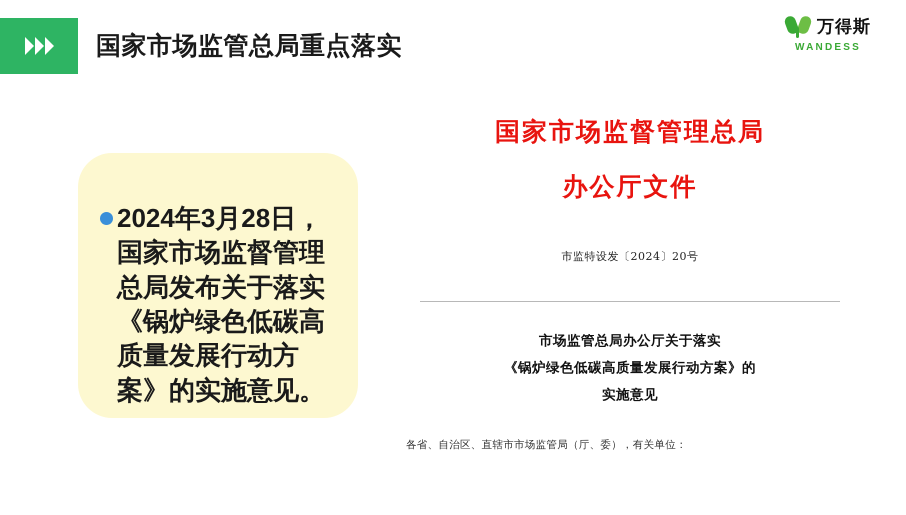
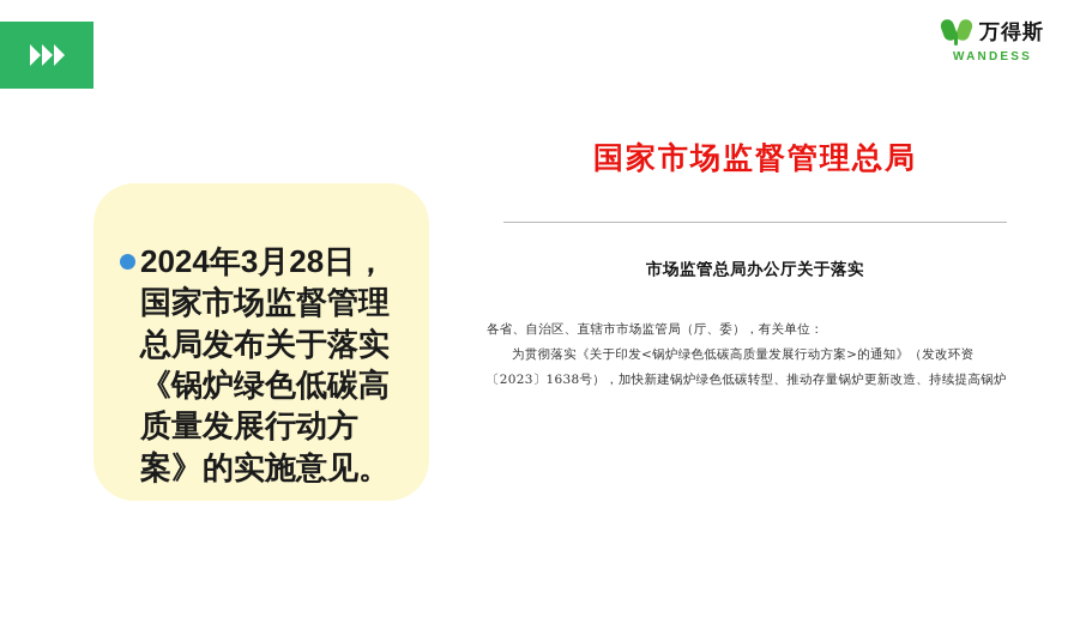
- 国家市场监管总局重点落实
  万得斯
  WANDESS
  2024年3月28日，国家市场监督管理总局发布关于落实《锅炉绿色低碳高质量发展行动方案》的实施意见。
  国家市场监督管理总局
- 办公厅文件
- 市监特设发〔2024〕20号
  市场监管总局办公厅关于落实
- 《锅炉绿色低碳高质量发展行动方案》的
- 实施意见
  各省、自治区、直辖市市场监管局（厅、委），有关单位：
+ 为贯彻落实《关于印发<锅炉绿色低碳高质量发展行动方案>的通知》（发改环资〔2023〕1638号），加快新建锅炉绿色低碳转型、推动存量锅炉更新改造、持续提高锅炉
